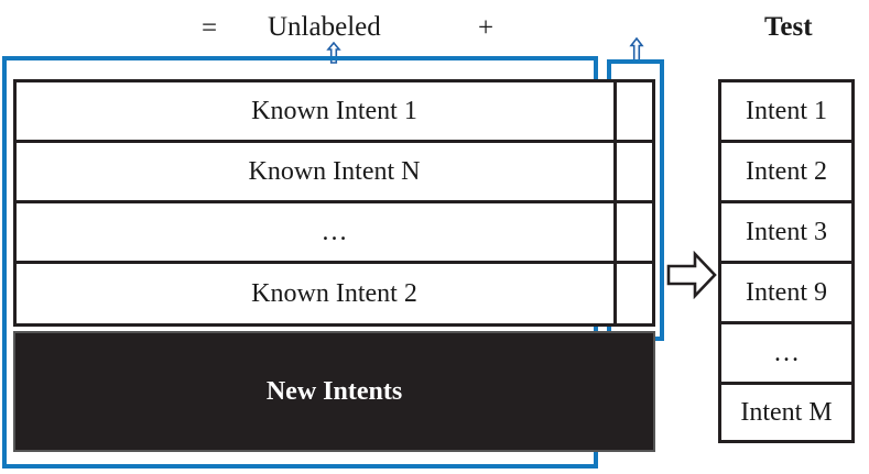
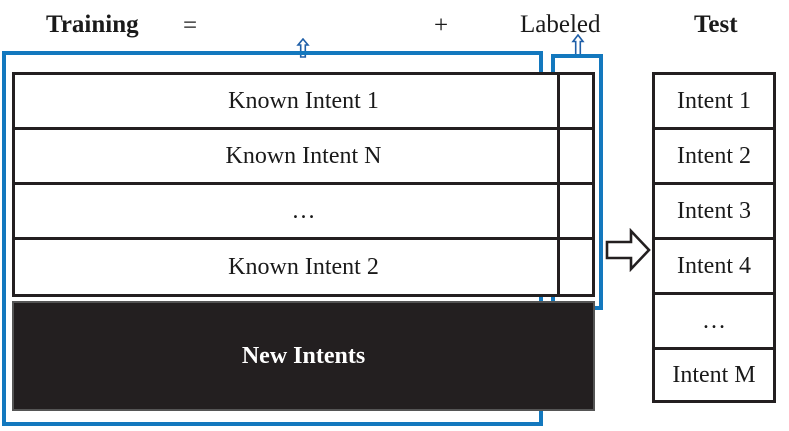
+ Training
  =
- Unlabeled
  +
+ Labeled
  Test
  Known Intent 1
  Known Intent N
  …
  Known Intent 2
  New Intents
  Intent 1
  Intent 2
  Intent 3
- Intent 9
+ Intent 4
  …
  Intent M
